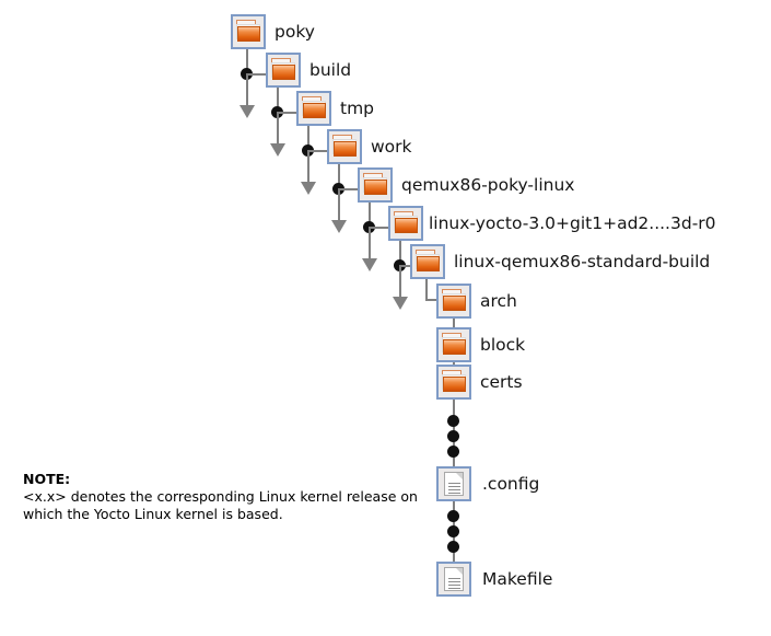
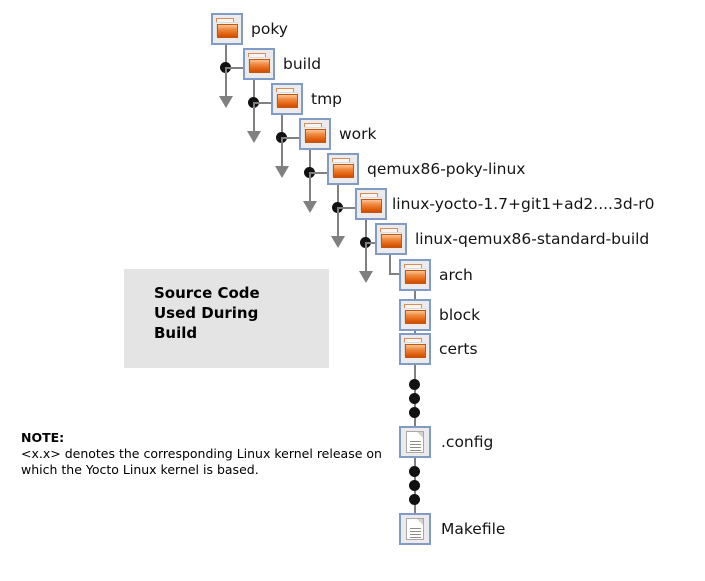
  poky
  build
  tmp
  work
  qemux86-poky-linux
- linux-yocto-3.0+git1+ad2....3d-r0
+ linux-yocto-1.7+git1+ad2....3d-r0
  linux-qemux86-standard-build
  arch
  block
  certs
  .config
  Makefile
+ Source Code
+ Used During
+ Build
  NOTE:
  <x.x> denotes the corresponding Linux kernel release on
  which the Yocto Linux kernel is based.
